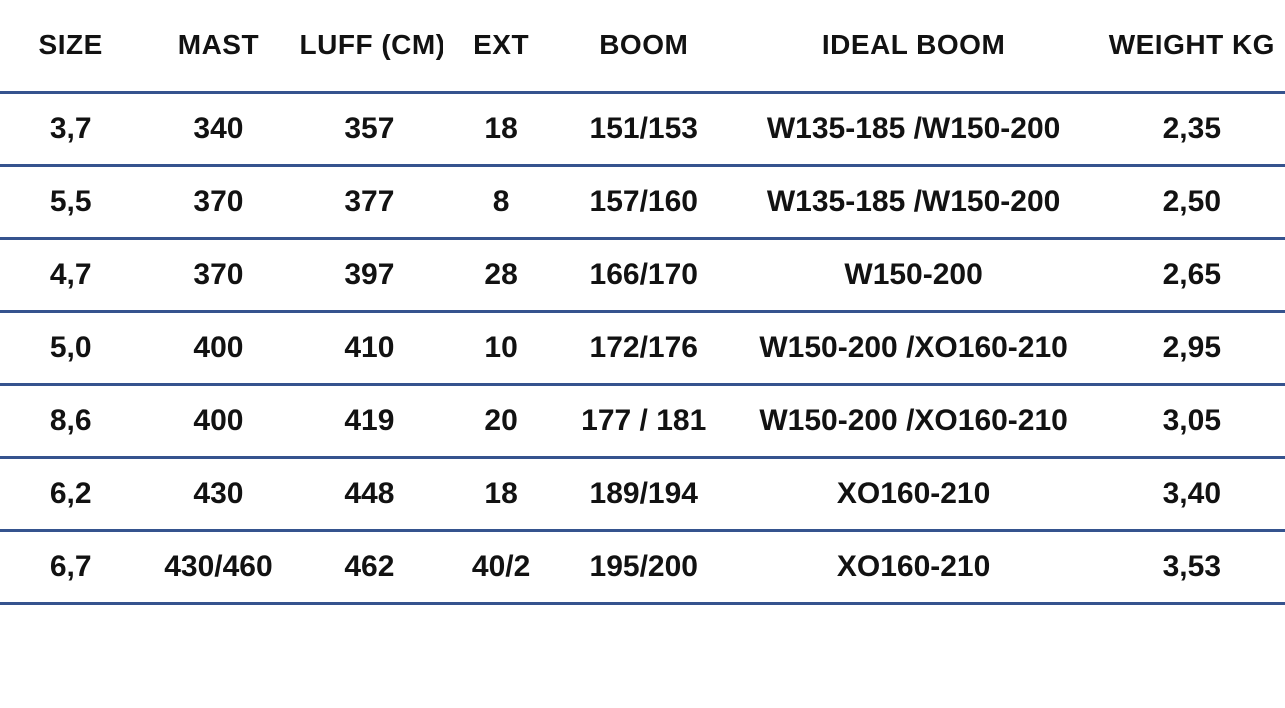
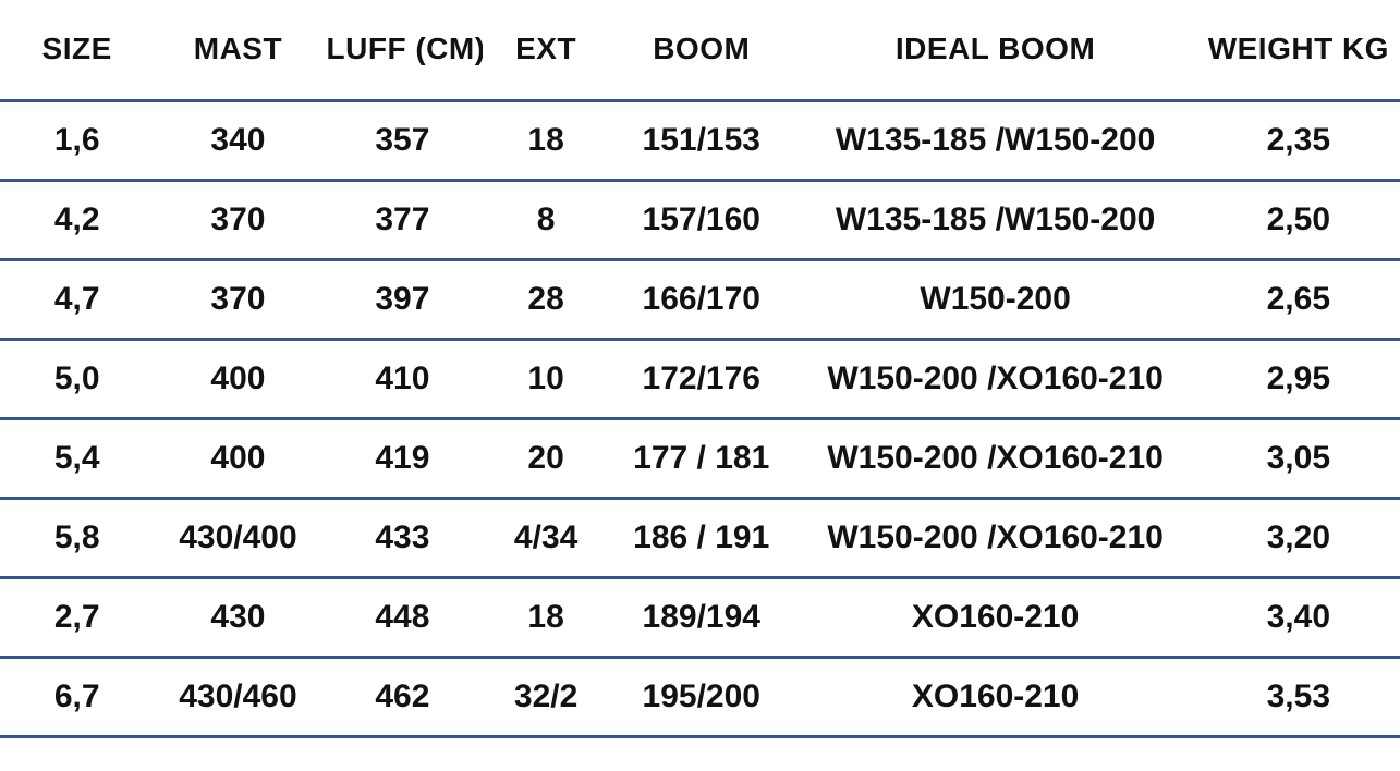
  SIZE	MAST	LUFF (CM)	EXT	BOOM	IDEAL BOOM	WEIGHT KG
- 3,7	340	357	18	151/153	W135-185 /W150-200	2,35
+ 1,6	340	357	18	151/153	W135-185 /W150-200	2,35
- 5,5	370	377	8	157/160	W135-185 /W150-200	2,50
+ 4,2	370	377	8	157/160	W135-185 /W150-200	2,50
  4,7	370	397	28	166/170	W150-200	2,65
  5,0	400	410	10	172/176	W150-200 /XO160-210	2,95
- 8,6	400	419	20	177 / 181	W150-200 /XO160-210	3,05
+ 5,4	400	419	20	177 / 181	W150-200 /XO160-210	3,05
+ 5,8	430/400	433	4/34	186 / 191	W150-200 /XO160-210	3,20
- 6,2	430	448	18	189/194	XO160-210	3,40
+ 2,7	430	448	18	189/194	XO160-210	3,40
- 6,7	430/460	462	40/2	195/200	XO160-210	3,53
+ 6,7	430/460	462	32/2	195/200	XO160-210	3,53
